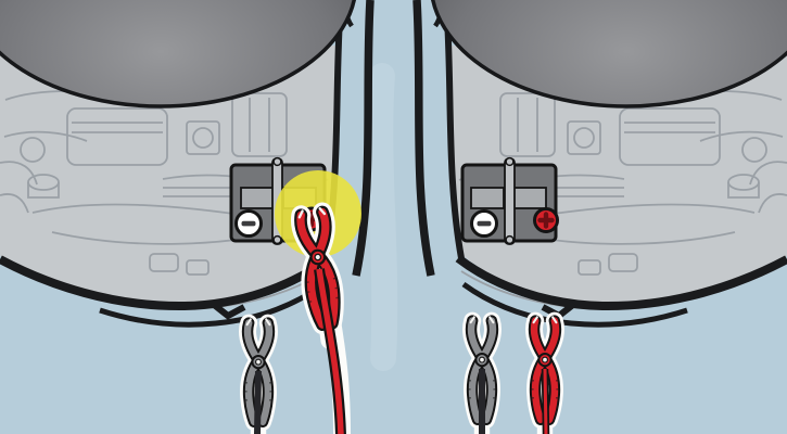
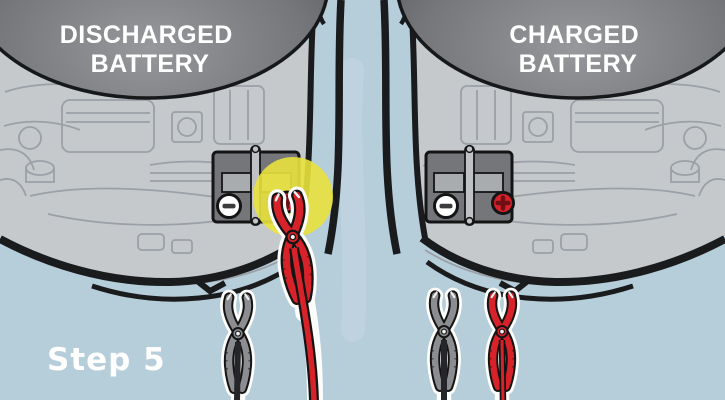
+ DISCHARGED BATTERY
+ CHARGED BATTERY
+ Step 5
